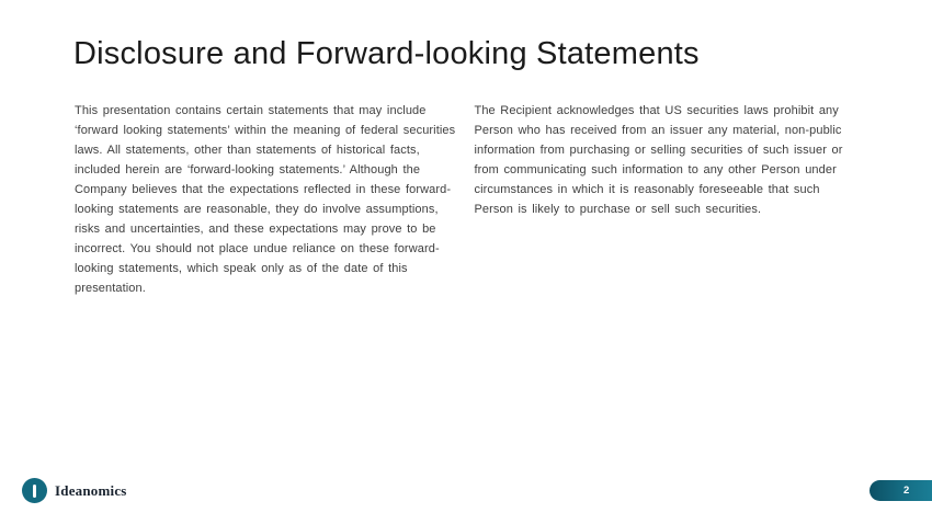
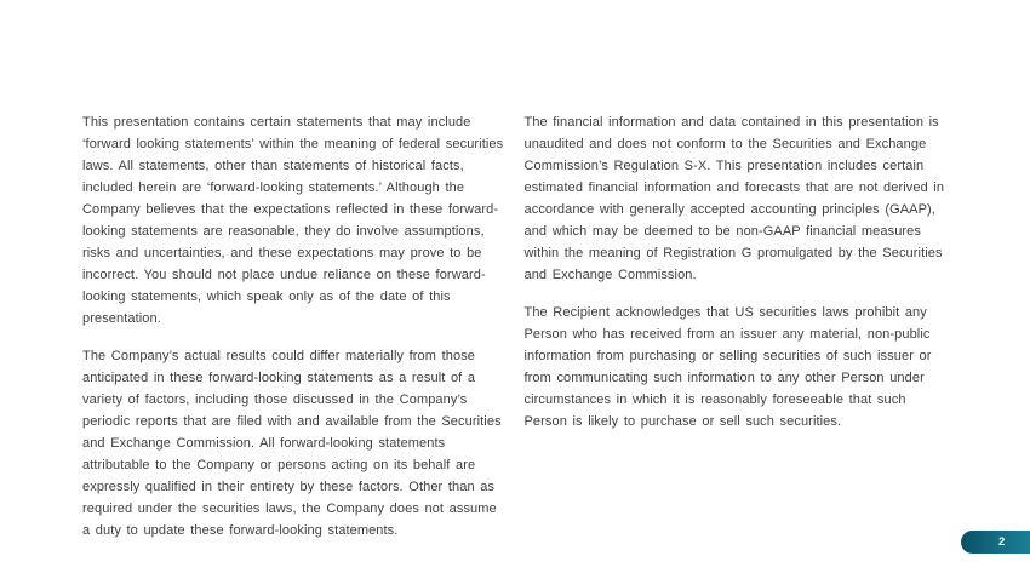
- Disclosure and Forward-looking Statements
  This presentation contains certain statements that may include ‘forward looking statements’ within the meaning of federal securities laws. All statements, other than statements of historical facts, included herein are ‘forward-looking statements.’ Although the Company believes that the expectations reflected in these forward-looking statements are reasonable, they do involve assumptions, risks and uncertainties, and these expectations may prove to be incorrect. You should not place undue reliance on these forward-looking statements, which speak only as of the date of this presentation.
+ The Company’s actual results could differ materially from those anticipated in these forward-looking statements as a result of a variety of factors, including those discussed in the Company’s periodic reports that are filed with and available from the Securities and Exchange Commission. All forward-looking statements attributable to the Company or persons acting on its behalf are expressly qualified in their entirety by these factors. Other than as required under the securities laws, the Company does not assume a duty to update these forward-looking statements.
+ The financial information and data contained in this presentation is unaudited and does not conform to the Securities and Exchange Commission’s Regulation S-X. This presentation includes certain estimated financial information and forecasts that are not derived in accordance with generally accepted accounting principles (GAAP), and which may be deemed to be non-GAAP financial measures within the meaning of Registration G promulgated by the Securities and Exchange Commission.
  The Recipient acknowledges that US securities laws prohibit any Person who has received from an issuer any material, non-public information from purchasing or selling securities of such issuer or from communicating such information to any other Person under circumstances in which it is reasonably foreseeable that such Person is likely to purchase or sell such securities.
- Ideanomics
  2
